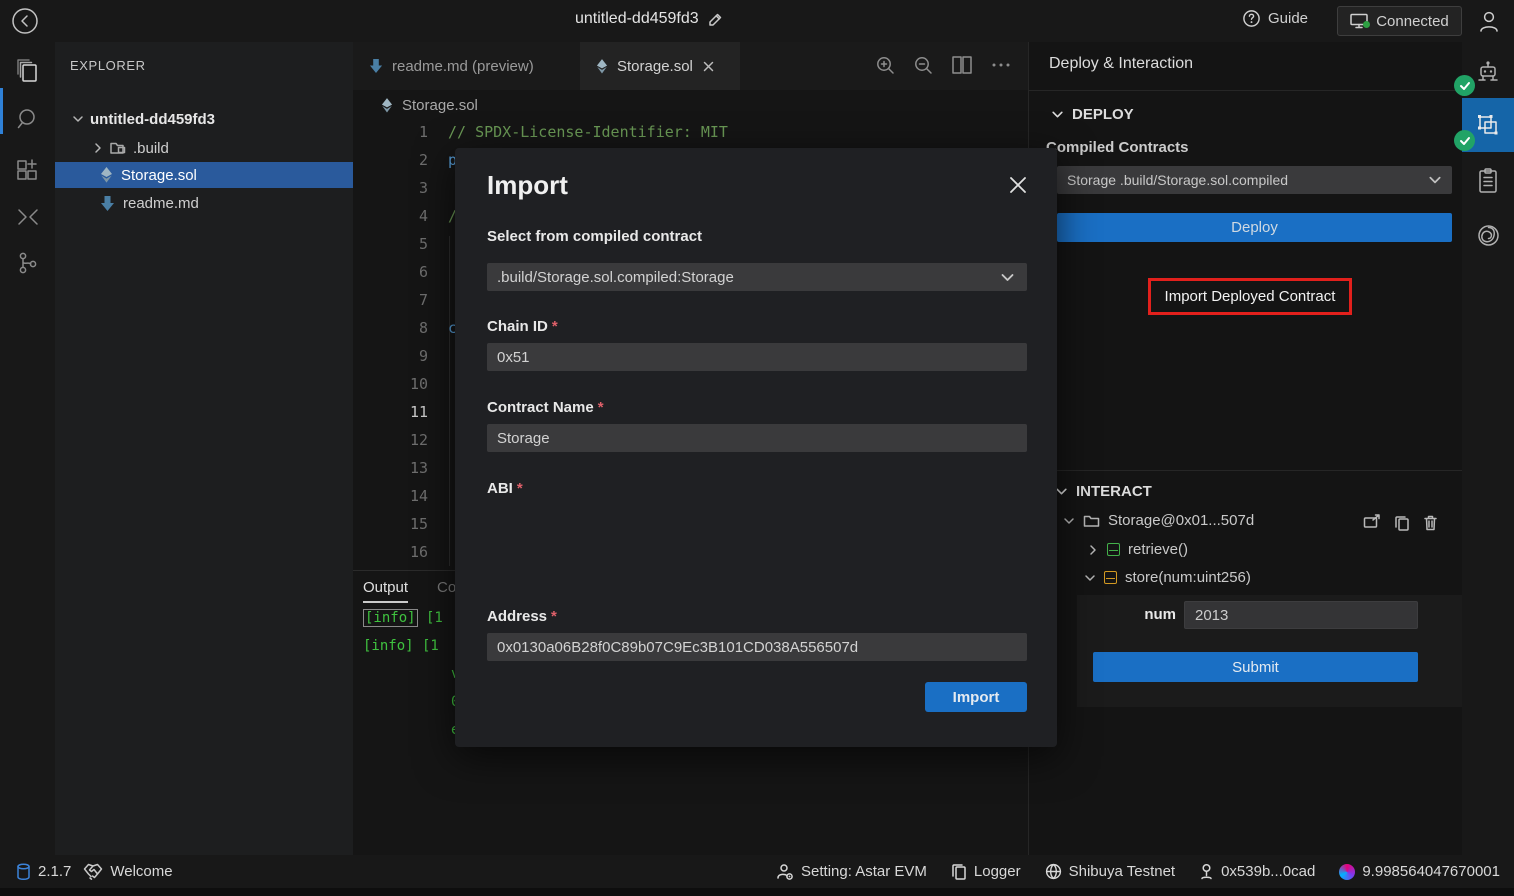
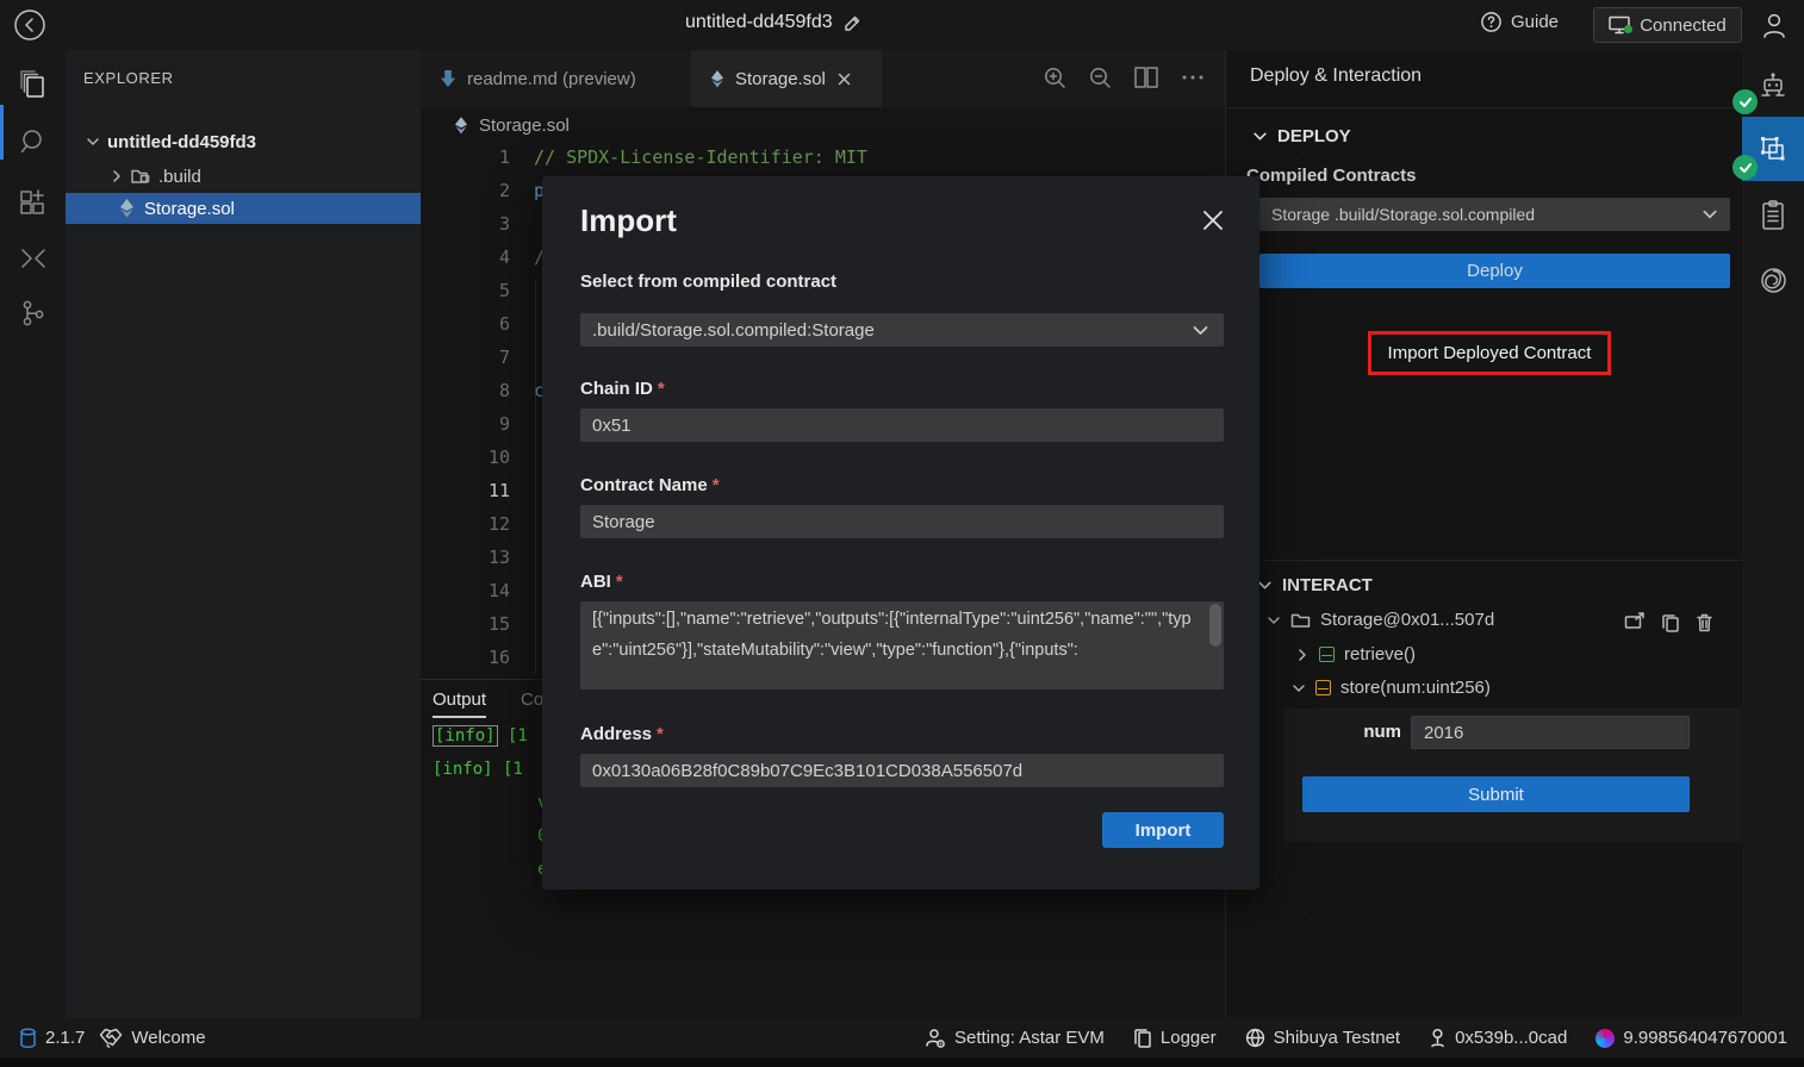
  untitled-dd459fd3
  Guide
  Connected
  EXPLORER
  untitled-dd459fd3
  .build
  Storage.sol
- readme.md
  readme.md (preview)
  Storage.sol
  Storage.sol
  1
  // SPDX-License-Identifier: MIT
  2
  3
  4
  5
  6
  7
  8
  9
  10
  11
  12
  13
  14
  15
  16
  Output
  [info] [1
  [info] [1
  Deploy & Interaction
  DEPLOY
  ompiled Contracts
  Storage .build/Storage.sol.compiled
  Deploy
  Import Deployed Contract
  INTERACT
  Storage@0x01...507d
  retrieve()
  store(num:uint256)
  num
- 2013
+ 2016
  Submit
  2.1.7
  Welcome
  Setting: Astar EVM
  Logger
  Shibuya Testnet
  0x539b...0cad
  9.998564047670001
  Import
  Select from compiled contract
  .build/Storage.sol.compiled:Storage
  Chain ID *
  0x51
  Contract Name *
  Storage
  ABI *
+ [{"inputs":[],"name":"retrieve","outputs":[{"internalType":"uint256","name":"","type":"uint256"}],"stateMutability":"view","type":"function"},{"inputs":
  Address *
  0x0130a06B28f0C89b07C9Ec3B101CD038A556507d
  Import
